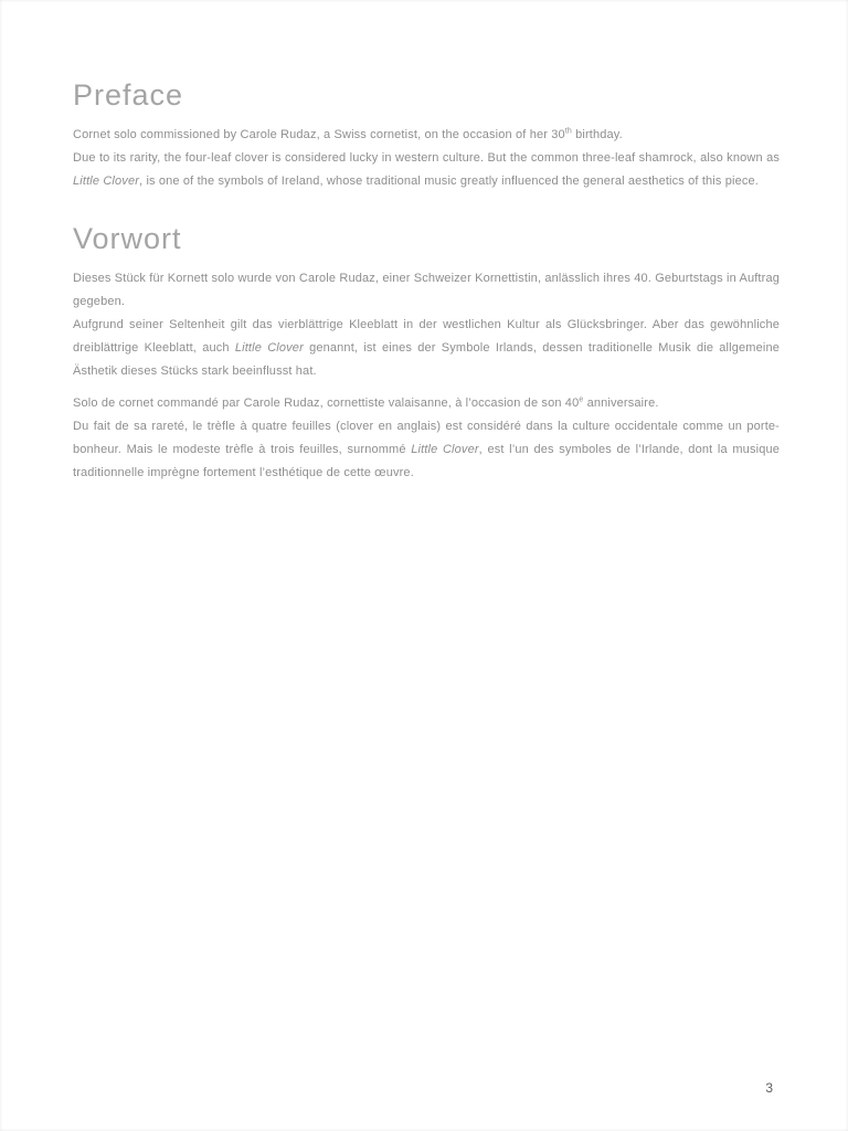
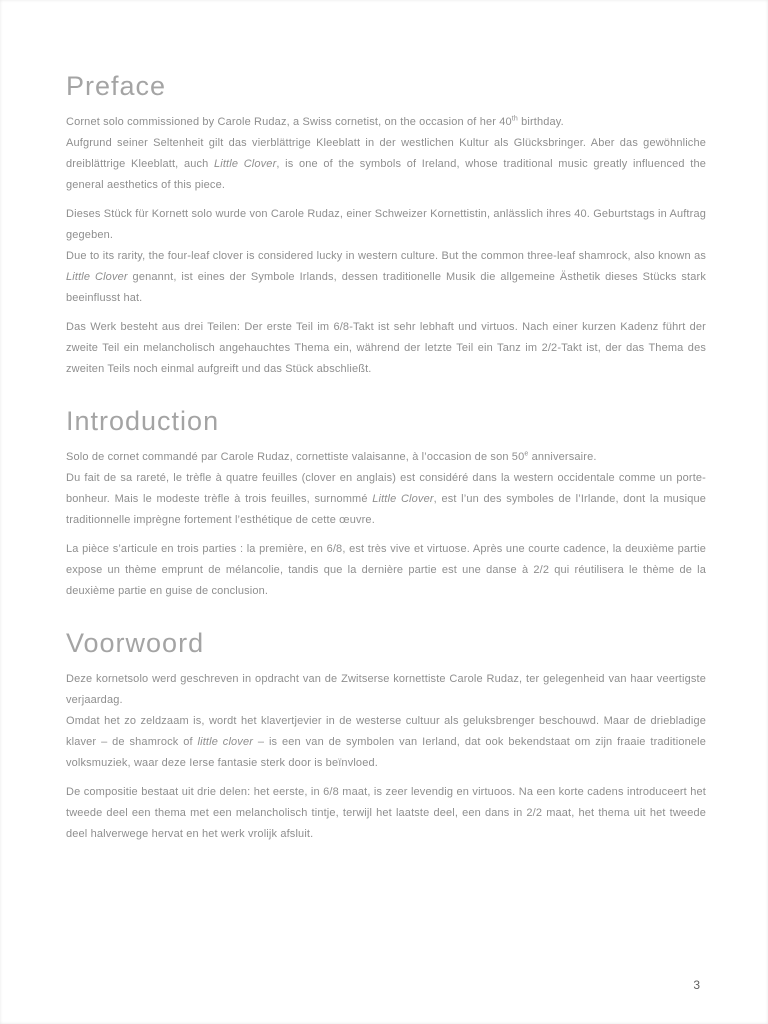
  Preface
- Cornet solo commissioned by Carole Rudaz, a Swiss cornetist, on the occasion of her 30 birthday.
+ Cornet solo commissioned by Carole Rudaz, a Swiss cornetist, on the occasion of her 40 birthday.
- Due to its rarity, the four-leaf clover is considered lucky in western culture. But the common three-leaf shamrock, also known as Little Clover, is one of the symbols of Ireland, whose traditional music greatly influenced the general aesthetics of this piece.
+ Aufgrund seiner Seltenheit gilt das vierblättrige Kleeblatt in der westlichen Kultur als Glücksbringer. Aber das gewöhnliche dreiblättrige Kleeblatt, auch Little Clover, is one of the symbols of Ireland, whose traditional music greatly influenced the general aesthetics of this piece.
- Vorwort
  Dieses Stück für Kornett solo wurde von Carole Rudaz, einer Schweizer Kornettistin, anlässlich ihres 40. Geburtstags in Auftrag gegeben.
- Aufgrund seiner Seltenheit gilt das vierblättrige Kleeblatt in der westlichen Kultur als Glücksbringer. Aber das gewöhnliche dreiblättrige Kleeblatt, auch Little Clover genannt, ist eines der Symbole Irlands, dessen traditionelle Musik die allgemeine Ästhetik dieses Stücks stark beeinflusst hat.
+ Due to its rarity, the four-leaf clover is considered lucky in western culture. But the common three-leaf shamrock, also known as Little Clover genannt, ist eines der Symbole Irlands, dessen traditionelle Musik die allgemeine Ästhetik dieses Stücks stark beeinflusst hat.
+ Das Werk besteht aus drei Teilen: Der erste Teil im 6/8-Takt ist sehr lebhaft und virtuos. Nach einer kurzen Kadenz führt der zweite Teil ein melancholisch angehauchtes Thema ein, während der letzte Teil ein Tanz im 2/2-Takt ist, der das Thema des zweiten Teils noch einmal aufgreift und das Stück abschließt.
+ Introduction
- Solo de cornet commandé par Carole Rudaz, cornettiste valaisanne, à l’occasion de son 40 anniversaire.
+ Solo de cornet commandé par Carole Rudaz, cornettiste valaisanne, à l’occasion de son 50 anniversaire.
- Du fait de sa rareté, le trèfle à quatre feuilles (clover en anglais) est considéré dans la culture occidentale comme un porte-bonheur. Mais le modeste trèfle à trois feuilles, surnommé Little Clover, est l’un des symboles de l’Irlande, dont la musique traditionnelle imprègne fortement l’esthétique de cette œuvre.
+ Du fait de sa rareté, le trèfle à quatre feuilles (clover en anglais) est considéré dans la western occidentale comme un porte-bonheur. Mais le modeste trèfle à trois feuilles, surnommé Little Clover, est l’un des symboles de l’Irlande, dont la musique traditionnelle imprègne fortement l’esthétique de cette œuvre.
+ La pièce s’articule en trois parties : la première, en 6/8, est très vive et virtuose. Après une courte cadence, la deuxième partie expose un thème emprunt de mélancolie, tandis que la dernière partie est une danse à 2/2 qui réutilisera le thème de la deuxième partie en guise de conclusion.
+ Voorwoord
+ Deze kornetsolo werd geschreven in opdracht van de Zwitserse kornettiste Carole Rudaz, ter gelegenheid van haar veertigste verjaardag.
+ Omdat het zo zeldzaam is, wordt het klavertjevier in de westerse cultuur als geluksbrenger beschouwd. Maar de driebladige klaver – de shamrock of little clover – is een van de symbolen van Ierland, dat ook bekendstaat om zijn fraaie traditionele volksmuziek, waar deze Ierse fantasie sterk door is beïnvloed.
+ De compositie bestaat uit drie delen: het eerste, in 6/8 maat, is zeer levendig en virtuoos. Na een korte cadens introduceert het tweede deel een thema met een melancholisch tintje, terwijl het laatste deel, een dans in 2/2 maat, het thema uit het tweede deel halverwege hervat en het werk vrolijk afsluit.
  3
